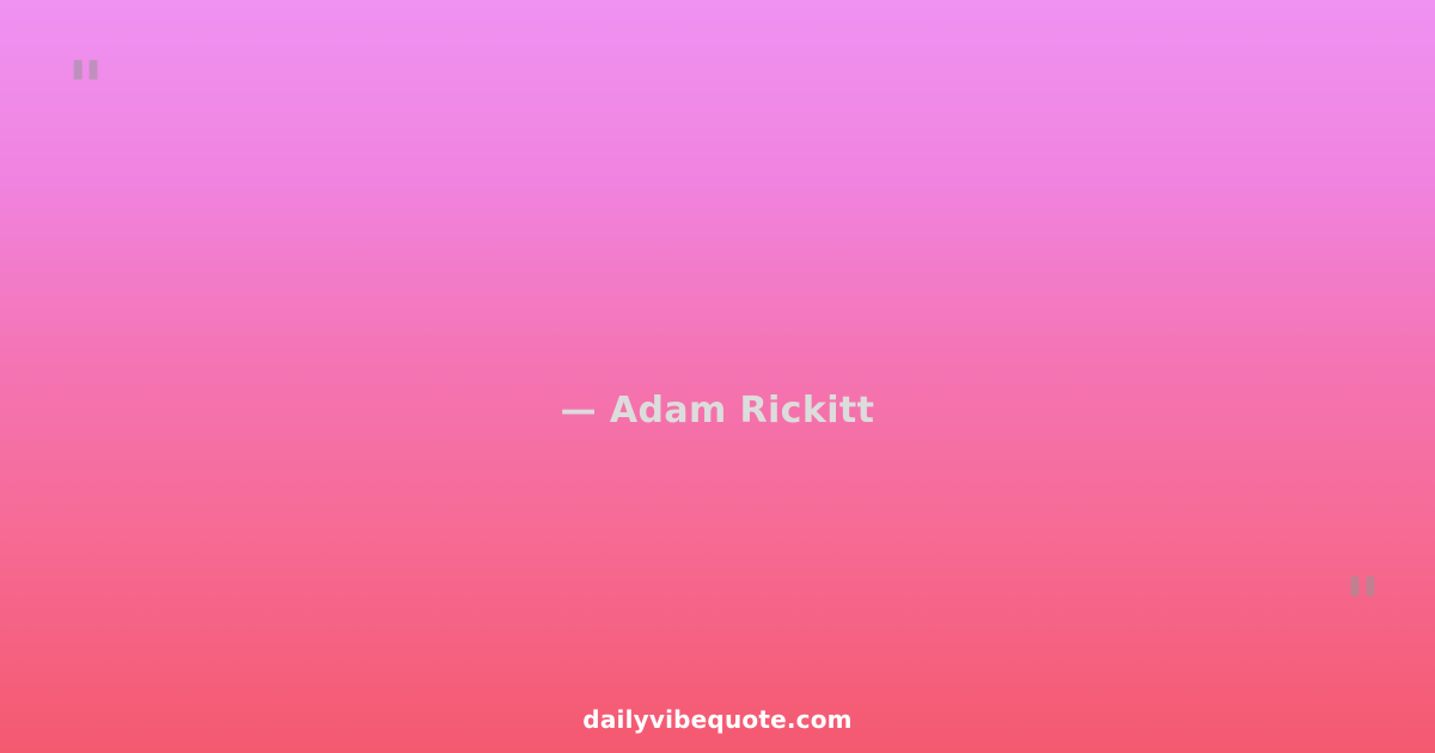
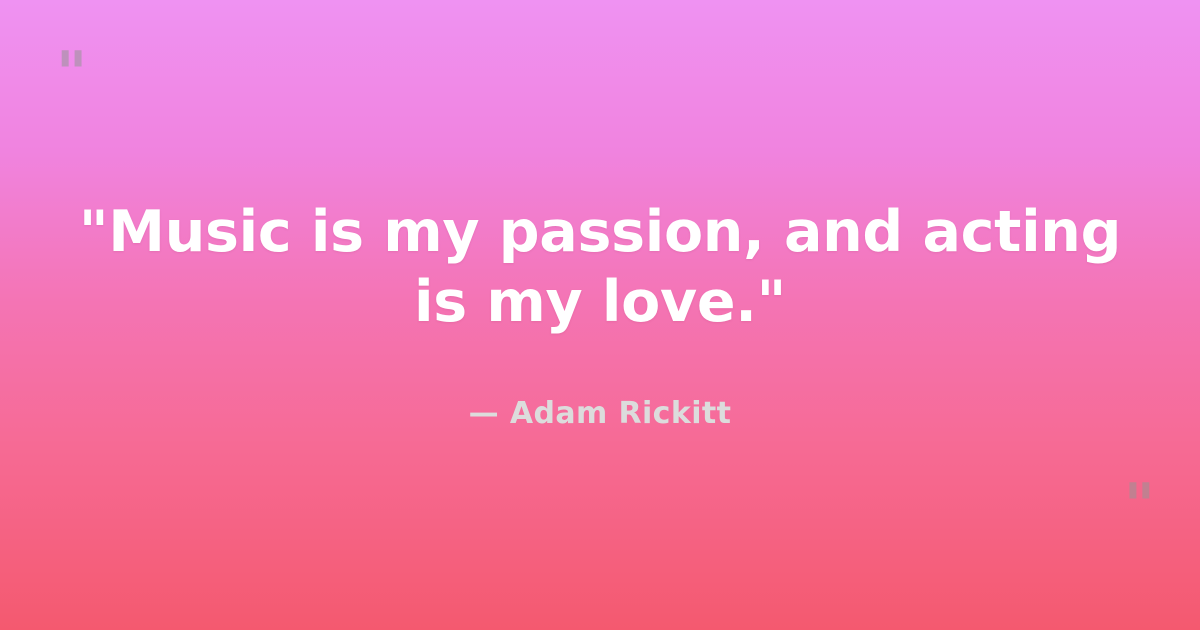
  "
+ "Music is my passion, and acting is my love."
  — Adam Rickitt
  "
- dailyvibequote.com
